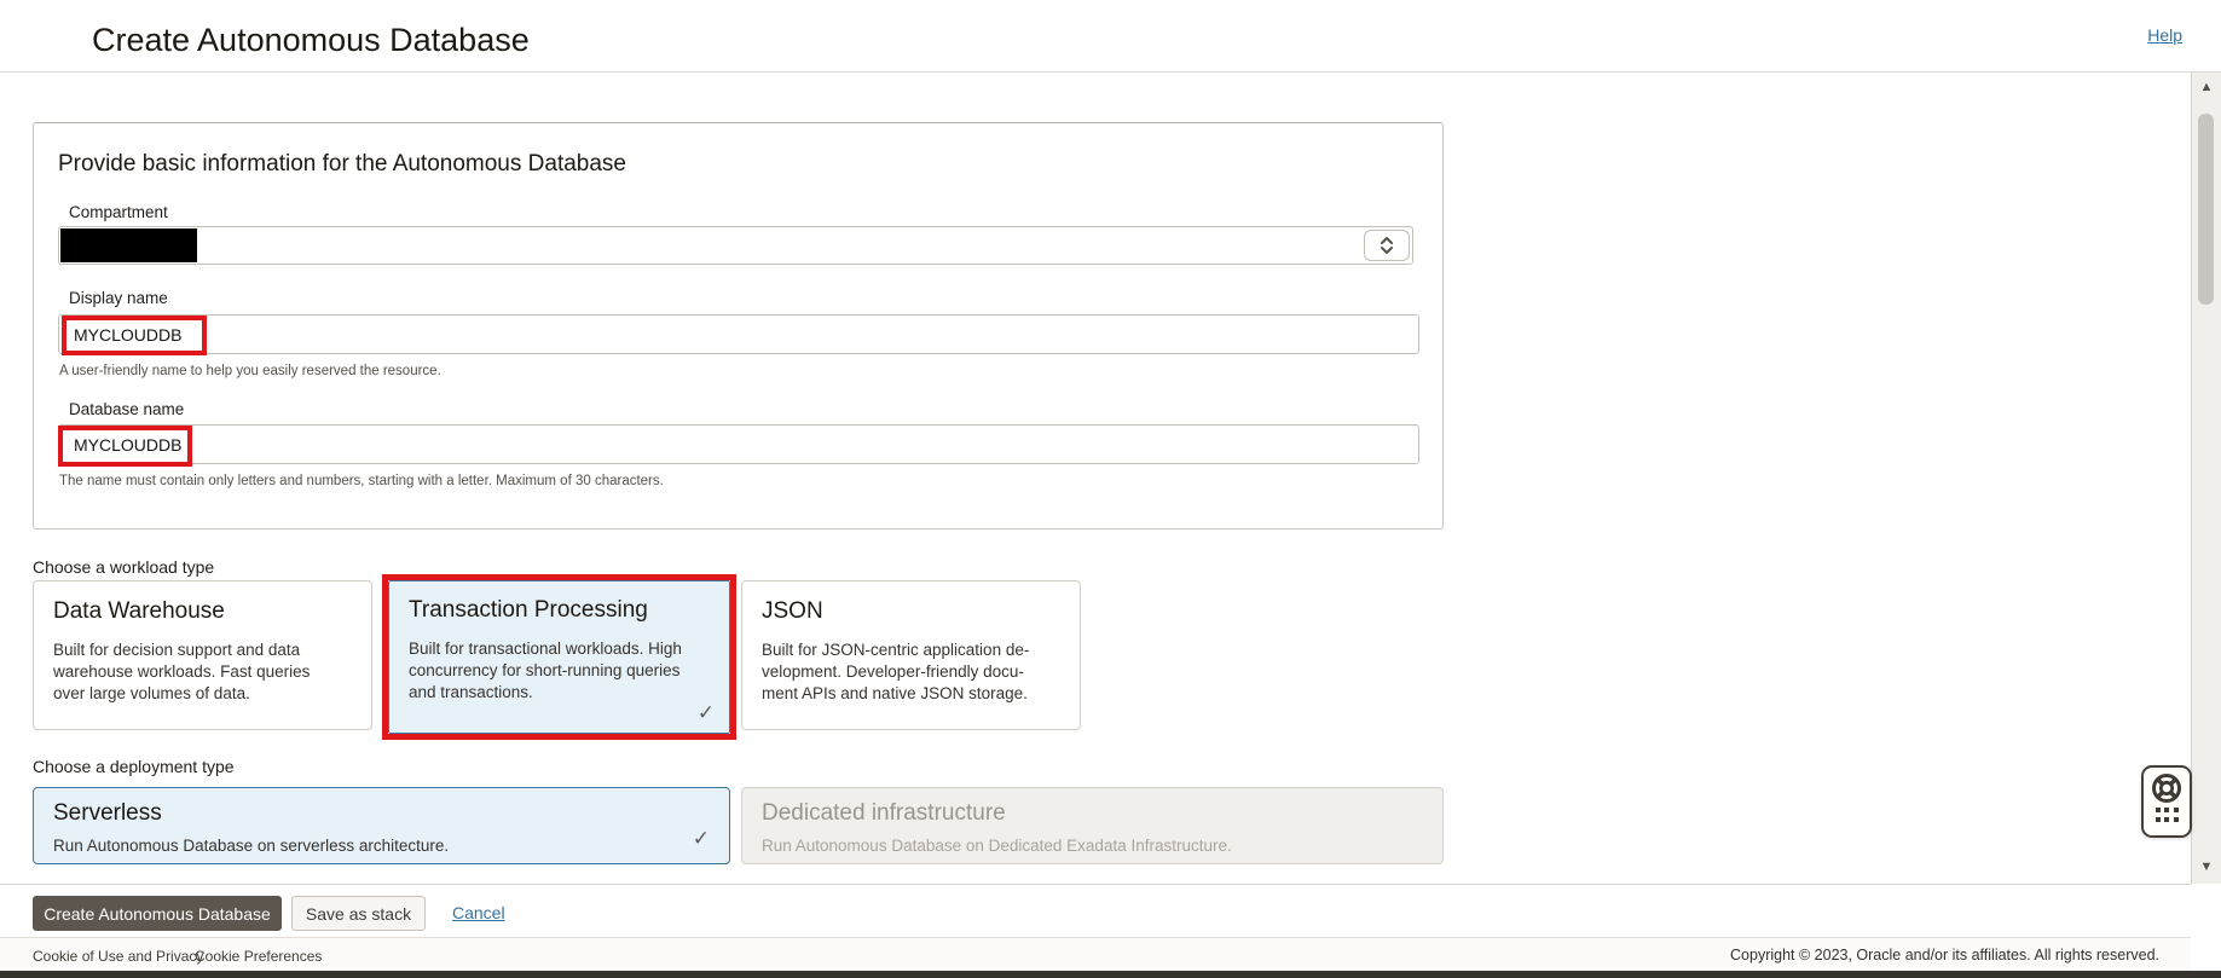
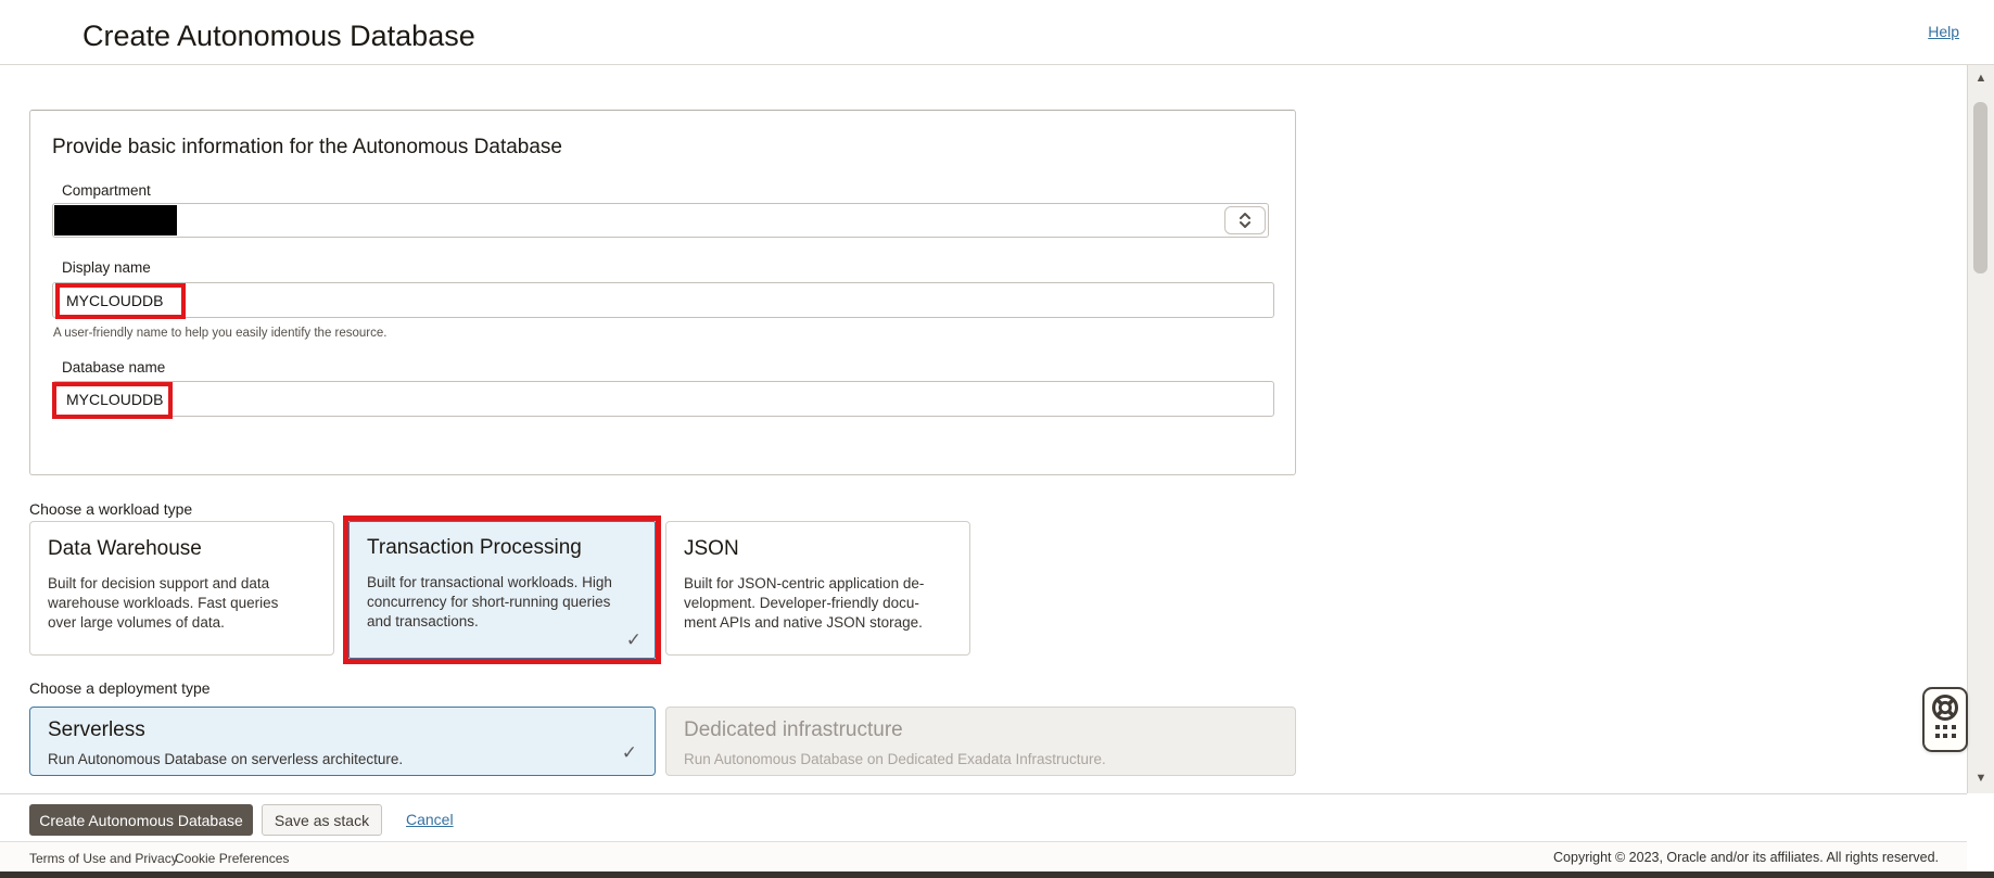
  Create Autonomous Database
  Help
  Provide basic information for the Autonomous Database
  Compartment
  Display name
  MYCLOUDDB
- A user-friendly name to help you easily reserved the resource.
+ A user-friendly name to help you easily identify the resource.
  Database name
  MYCLOUDDB
- The name must contain only letters and numbers, starting with a letter. Maximum of 30 characters.
  Choose a workload type
  Data Warehouse
  Built for decision support and data
  warehouse workloads. Fast queries
  over large volumes of data.
  Transaction Processing
  Built for transactional workloads. High
  concurrency for short-running queries
  and transactions.
  ✓
  JSON
  Built for JSON-centric application de-
  velopment. Developer-friendly docu-
  ment APIs and native JSON storage.
  Choose a deployment type
  Serverless
  Run Autonomous Database on serverless architecture.
  ✓
  Dedicated infrastructure
  Run Autonomous Database on Dedicated Exadata Infrastructure.
  Create Autonomous Database
  Save as stack
  Cancel
- Cookie of Use and Privacy
+ Terms of Use and Privacy
  Cookie Preferences
  Copyright © 2023, Oracle and/or its affiliates. All rights reserved.
  ▲
  ▼
